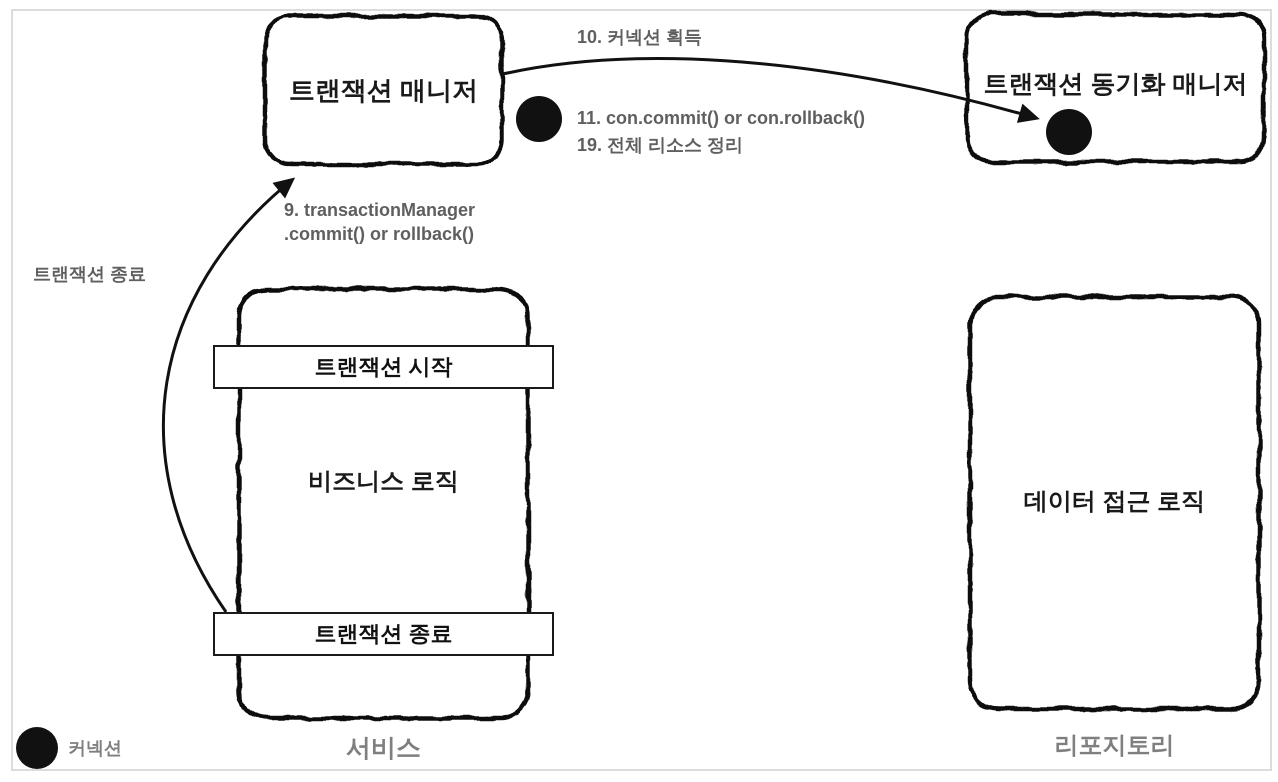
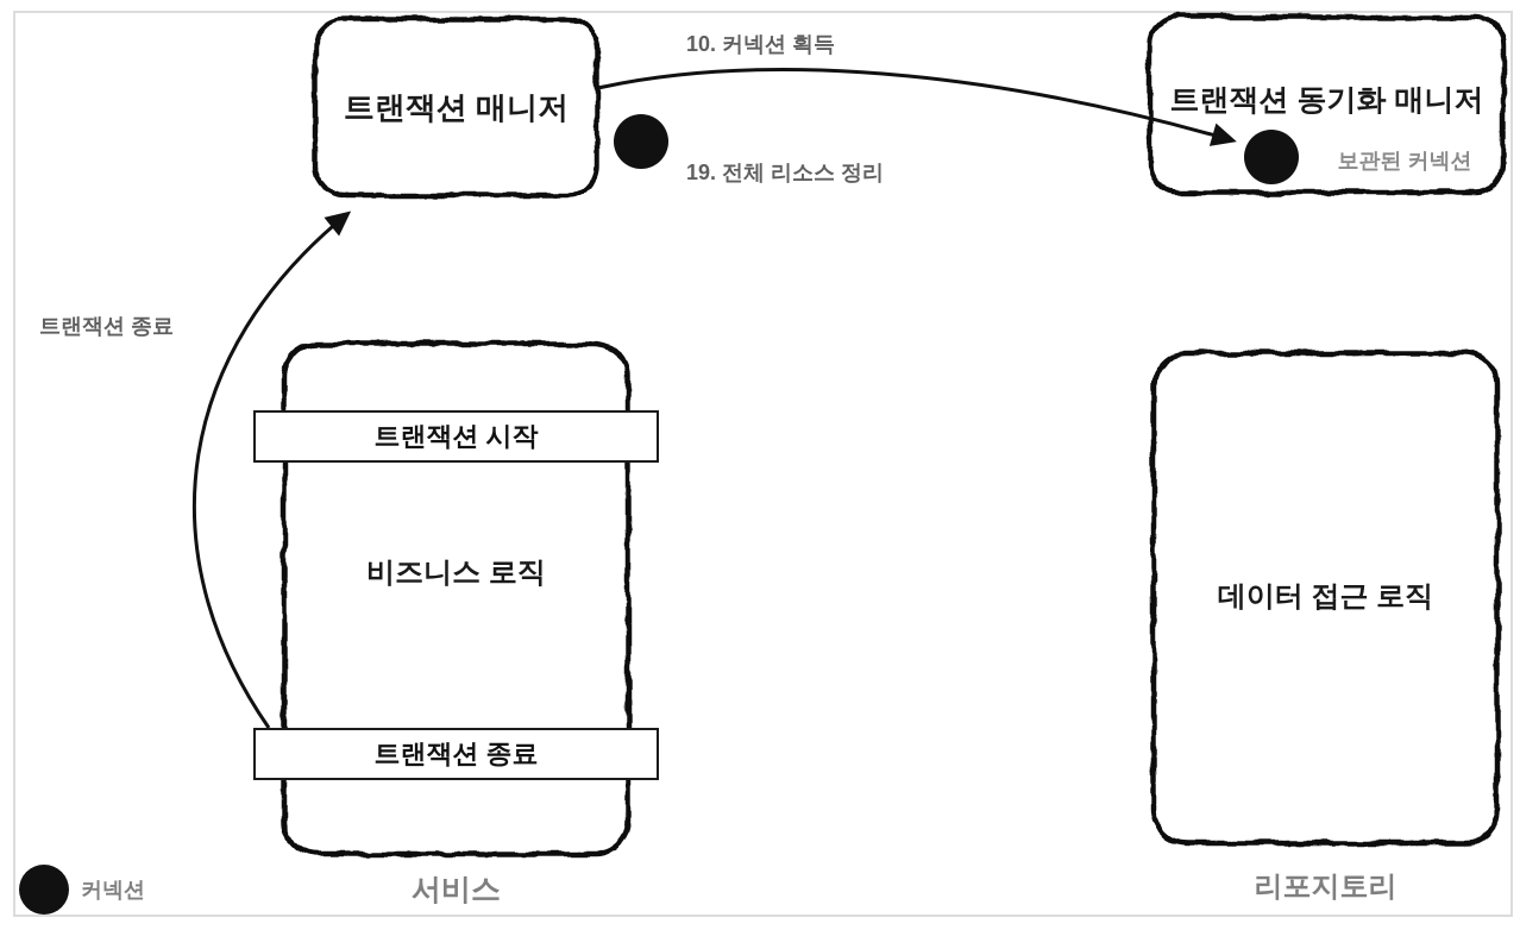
  트랜잭션 매니저
  트랜잭션 동기화 매니저
+ 보관된 커넥션
  10. 커넥션 획득
- 11. con.commit() or con.rollback()
  19. 전체 리소스 정리
- 9. transactionManager
- .commit() or rollback()
  트랜잭션 종료
  트랜잭션 시작
  비즈니스 로직
  트랜잭션 종료
  데이터 접근 로직
  서비스
  리포지토리
  커넥션
